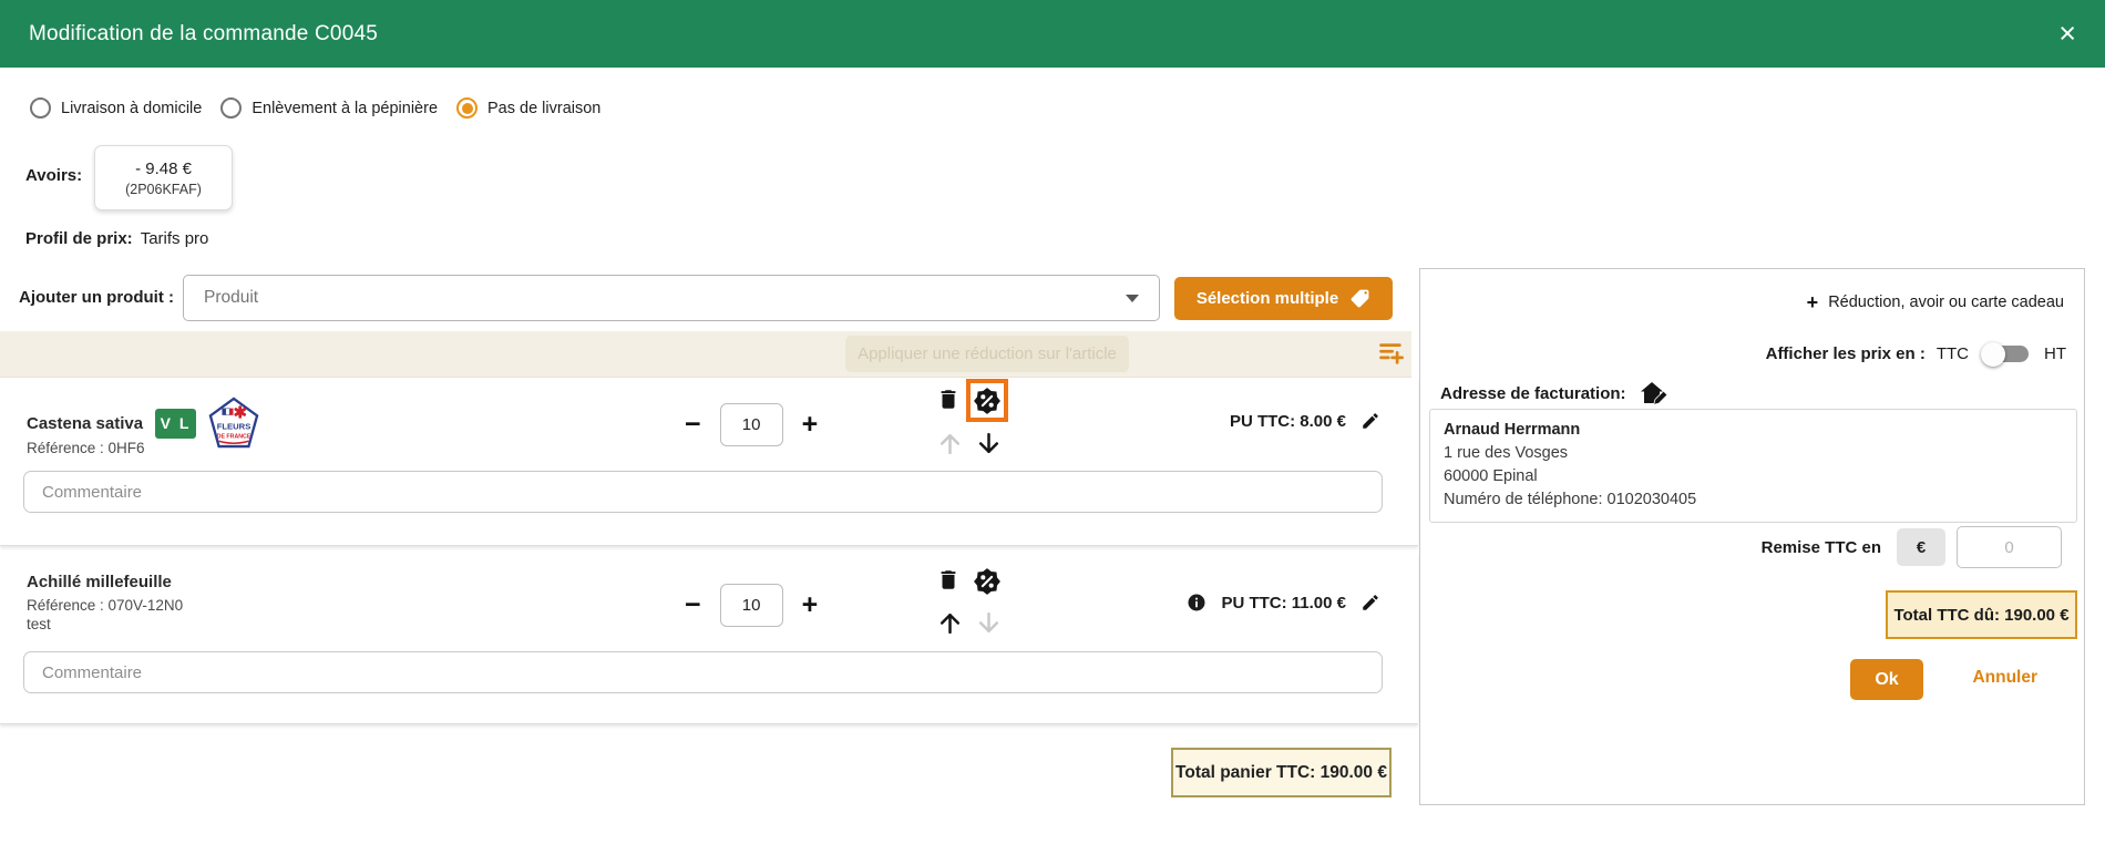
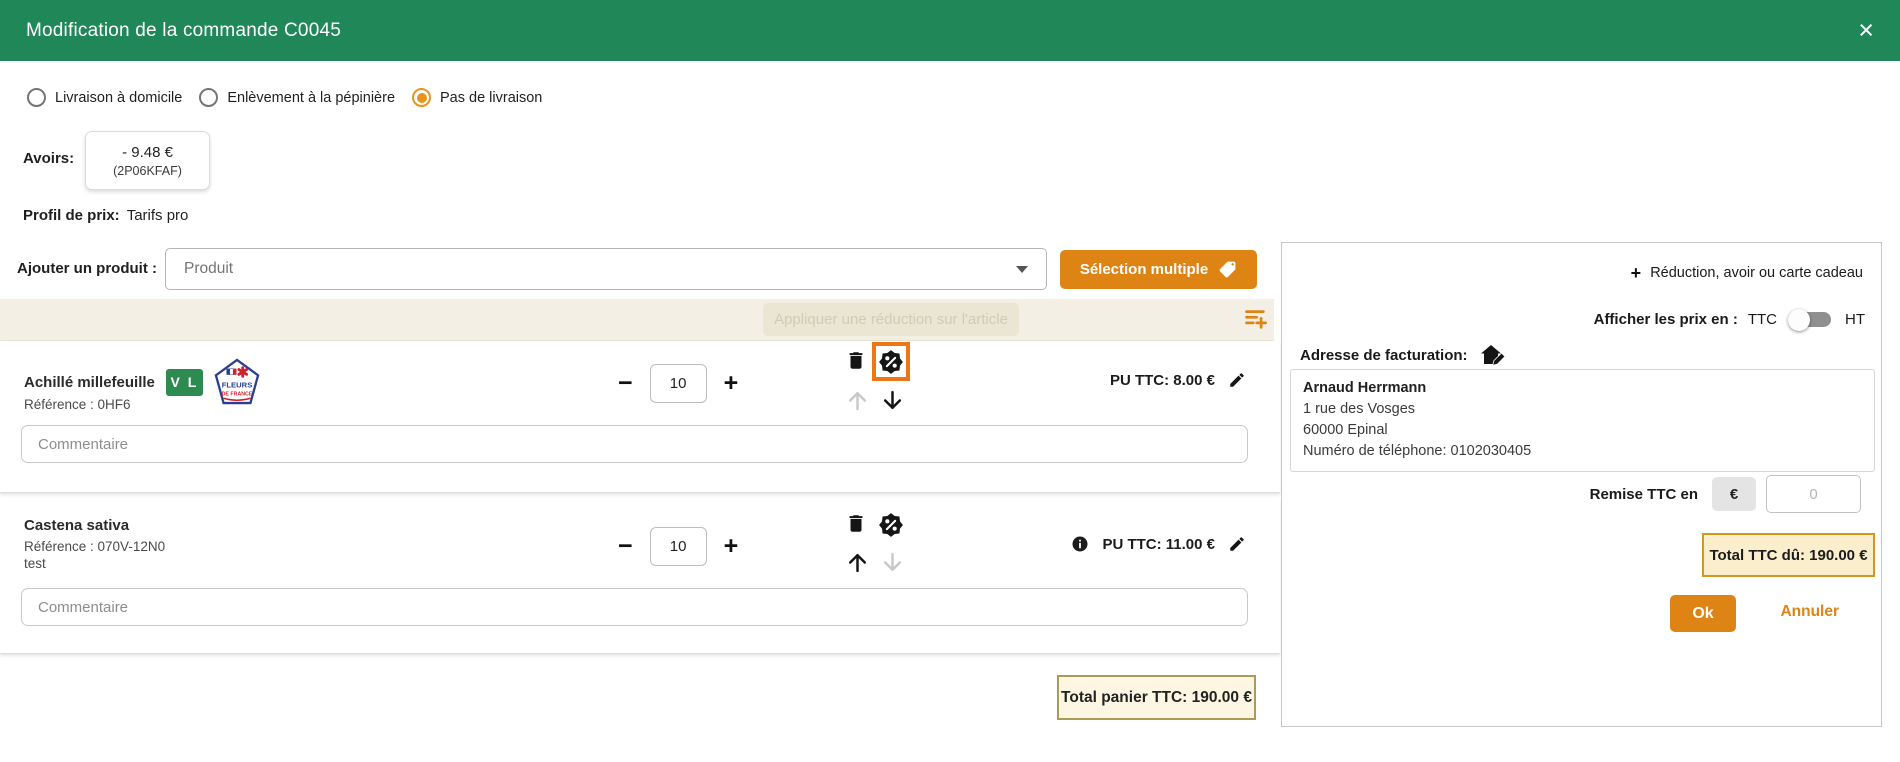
  Modification de la commande C0045
  ×
  Livraison à domicile
  Enlèvement à la pépinière
  Pas de livraison
  Avoirs:
  - 9.48 €
  (2P06KFAF)
  Profil de prix: Tarifs pro
  Ajouter un produit :
  Produit
  Sélection multiple
  Appliquer une réduction sur l'article
- Castena sativa
+ Achillé millefeuille
  V L
  FLEURS
  Référence : 0HF6
  −
  10
  +
  PU TTC: 8.00 €
  Commentaire
- Achillé millefeuille
+ Castena sativa
  Référence : 070V-12N0
  test
  −
  10
  +
  PU TTC: 11.00 €
  Commentaire
  Total panier TTC: 190.00 €
  +
  Réduction, avoir ou carte cadeau
  Afficher les prix en :
  TTC
  HT
  Adresse de facturation:
  Arnaud Herrmann
  1 rue des Vosges
  60000 Epinal
  Numéro de téléphone: 0102030405
  Remise TTC en
  €
  0
  Total TTC dû: 190.00 €
  Ok
  Annuler
